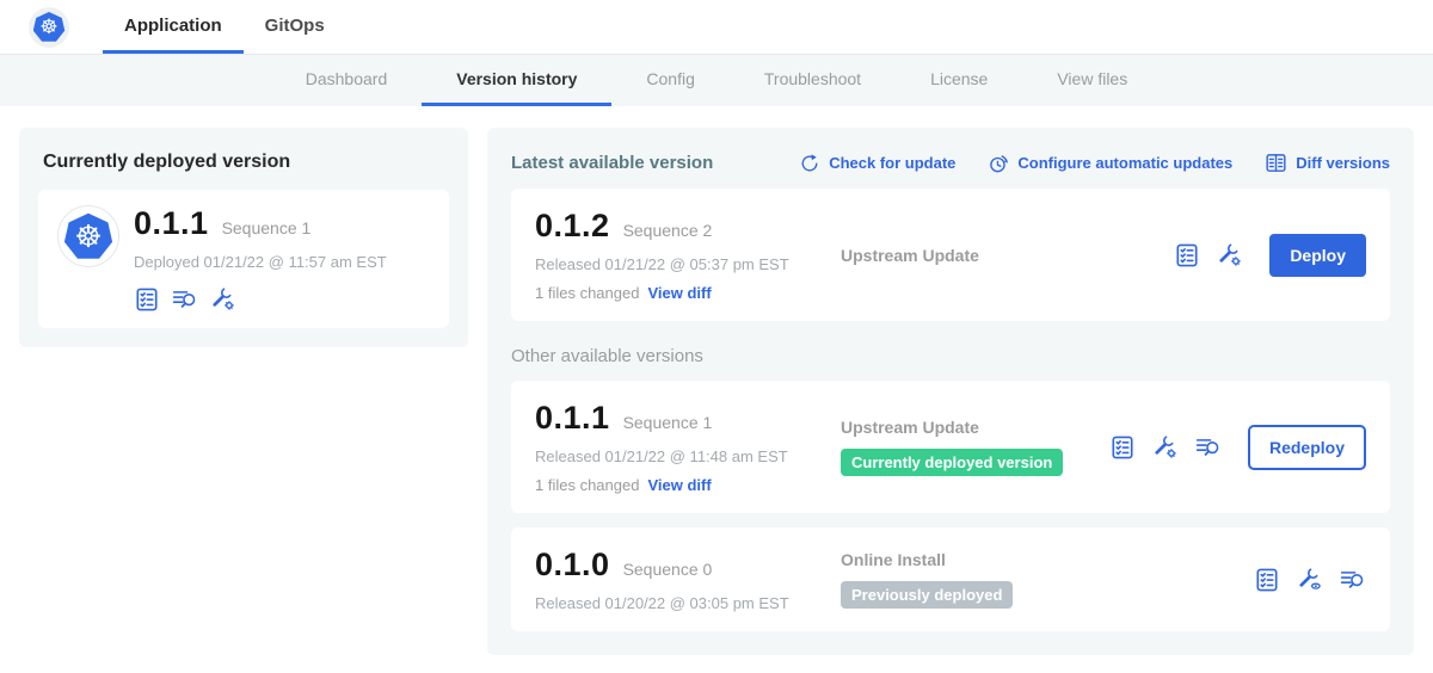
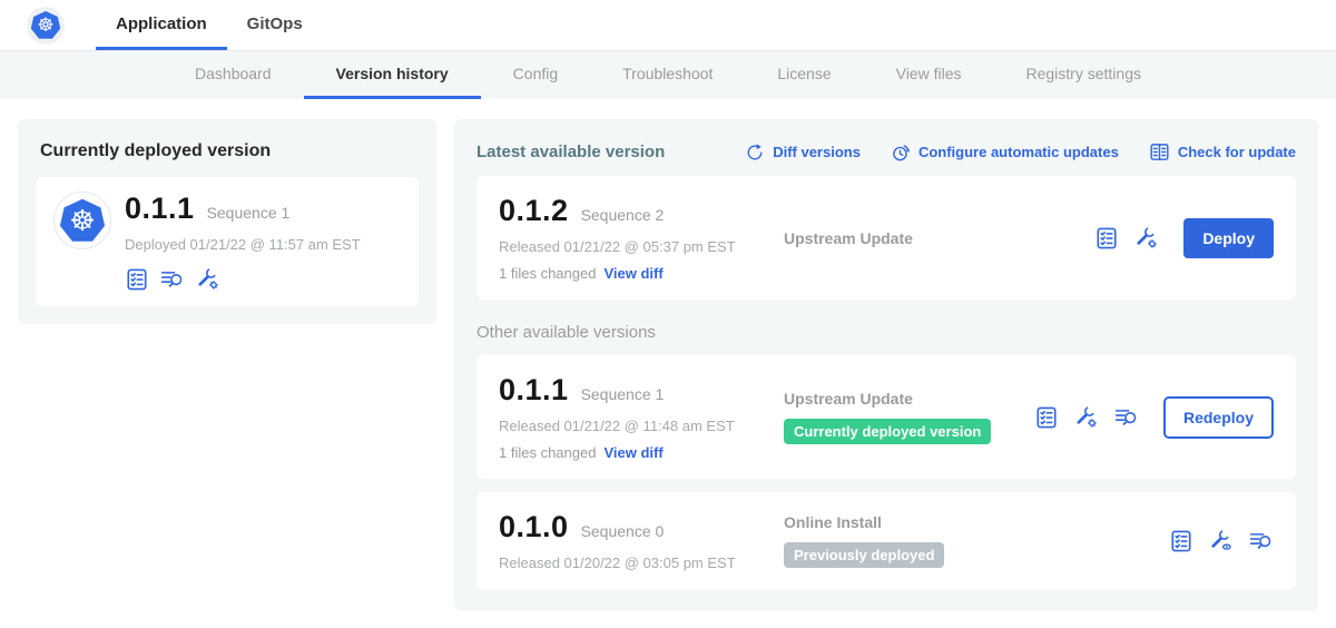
  ☸
  Application
  GitOps
  Dashboard
  Version history
  Config
  Troubleshoot
  License
  View files
+ Registry settings
  Currently deployed version
  ☸
  0.1.1
  Sequence 1
  Deployed 01/21/22 @ 11:57 am EST
  Latest available version
- Check for update
+ Diff versions
  Configure automatic updates
- Diff versions
+ Check for update
  0.1.2
  Sequence 2
  Released 01/21/22 @ 05:37 pm EST
  1 files changed View diff
  Upstream Update
  Deploy
  Other available versions
  0.1.1
  Sequence 1
  Released 01/21/22 @ 11:48 am EST
  1 files changed View diff
  Upstream Update
  Currently deployed version
  Redeploy
  0.1.0
  Sequence 0
  Released 01/20/22 @ 03:05 pm EST
  Online Install
  Previously deployed
